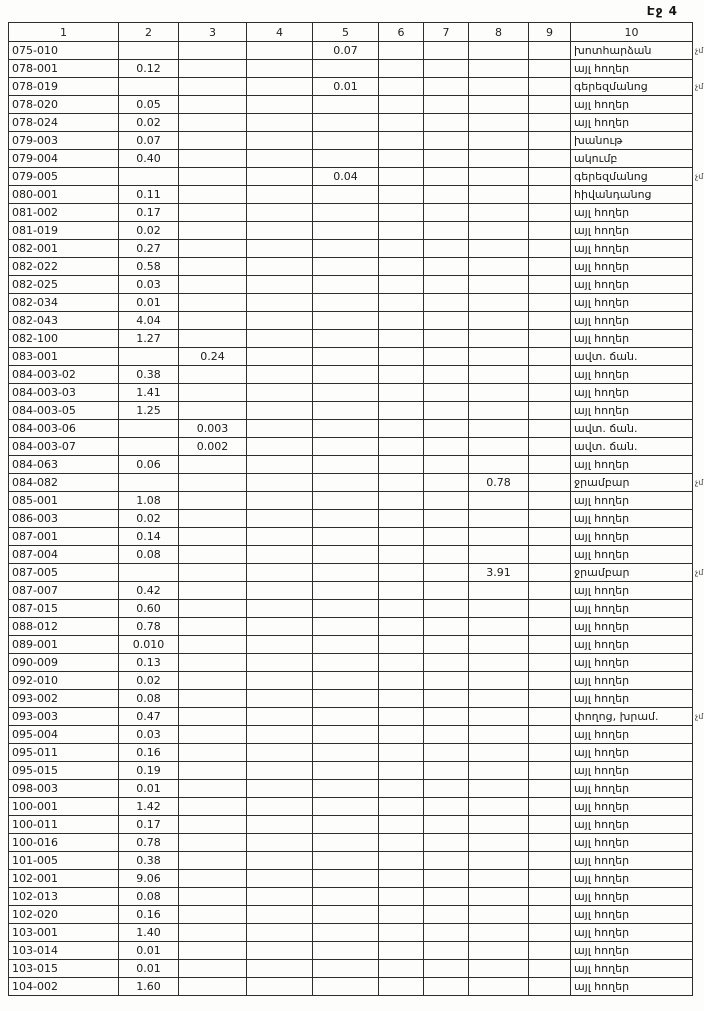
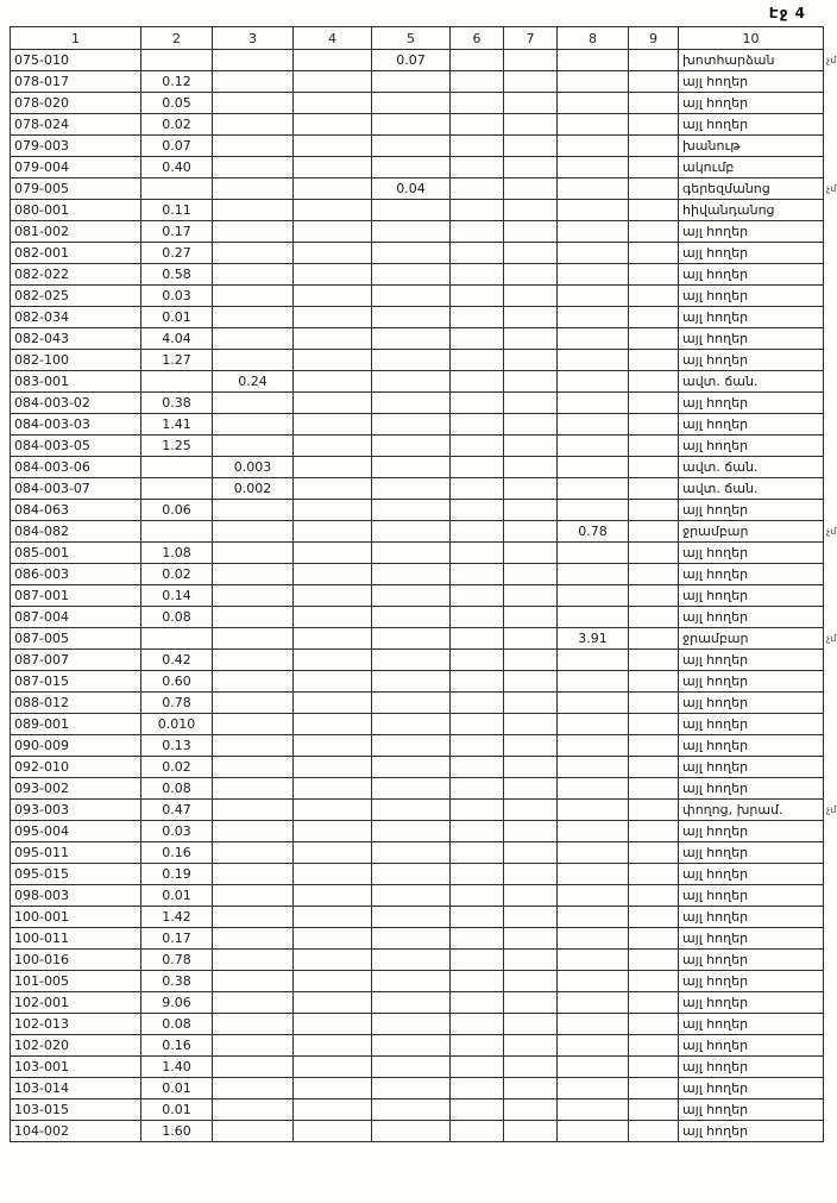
  Էջ 4
  1	2	3	4	5	6	7	8	9	10
  075-010				0.07					խոտհարձան	չմ
- 078-001	0.12								այլ հողեր
+ 078-017	0.12								այլ հողեր
- 078-019				0.01					գերեզմանոց	չմ
  078-020	0.05								այլ հողեր
  078-024	0.02								այլ հողեր
  079-003	0.07								խանութ
  079-004	0.40								ակումբ
  079-005				0.04					գերեզմանոց	չմ
  080-001	0.11								հիվանդանոց
  081-002	0.17								այլ հողեր
- 081-019	0.02								այլ հողեր
  082-001	0.27								այլ հողեր
  082-022	0.58								այլ հողեր
  082-025	0.03								այլ հողեր
  082-034	0.01								այլ հողեր
  082-043	4.04								այլ հողեր
  082-100	1.27								այլ հողեր
  083-001		0.24							ավտ. ճան.
  084-003-02	0.38								այլ հողեր
  084-003-03	1.41								այլ հողեր
  084-003-05	1.25								այլ հողեր
  084-003-06		0.003							ավտ. ճան.
  084-003-07		0.002							ավտ. ճան.
  084-063	0.06								այլ հողեր
  084-082							0.78		ջրամբար	չմ
  085-001	1.08								այլ հողեր
  086-003	0.02								այլ հողեր
  087-001	0.14								այլ հողեր
  087-004	0.08								այլ հողեր
  087-005							3.91		ջրամբար	չմ
  087-007	0.42								այլ հողեր
  087-015	0.60								այլ հողեր
  088-012	0.78								այլ հողեր
  089-001	0.010								այլ հողեր
  090-009	0.13								այլ հողեր
  092-010	0.02								այլ հողեր
  093-002	0.08								այլ հողեր
  093-003	0.47								փողոց, խրամ.	չմ
  095-004	0.03								այլ հողեր
  095-011	0.16								այլ հողեր
  095-015	0.19								այլ հողեր
  098-003	0.01								այլ հողեր
  100-001	1.42								այլ հողեր
  100-011	0.17								այլ հողեր
  100-016	0.78								այլ հողեր
  101-005	0.38								այլ հողեր
  102-001	9.06								այլ հողեր
  102-013	0.08								այլ հողեր
  102-020	0.16								այլ հողեր
  103-001	1.40								այլ հողեր
  103-014	0.01								այլ հողեր
  103-015	0.01								այլ հողեր
  104-002	1.60								այլ հողեր
